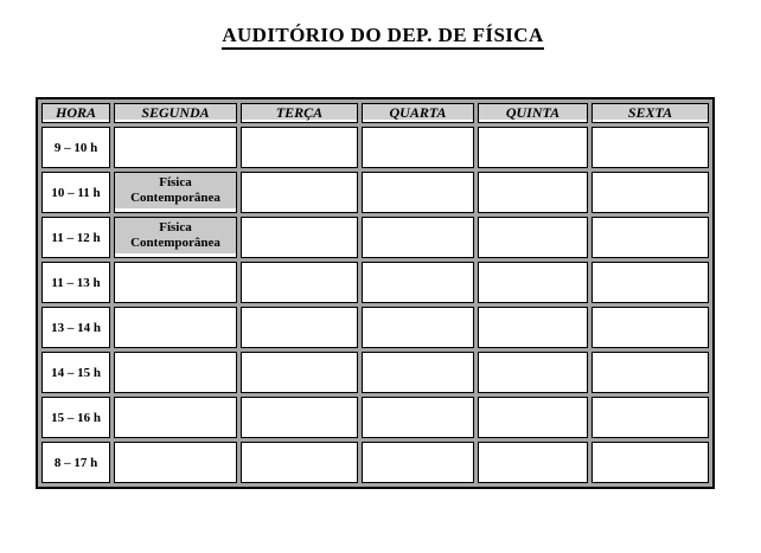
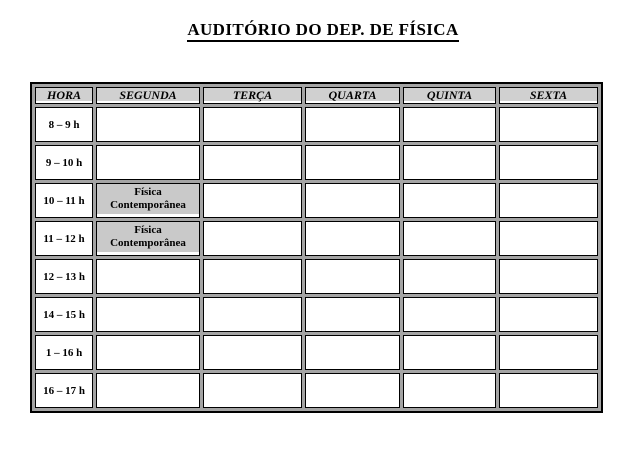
  AUDITÓRIO DO DEP. DE FÍSICA
  HORA	SEGUNDA	TERÇA	QUARTA	QUINTA	SEXTA
+ 8 – 9 h
  9 – 10 h
  10 – 11 h	Física Contemporânea
  11 – 12 h	Física Contemporânea
- 11 – 13 h
+ 12 – 13 h
- 13 – 14 h
  14 – 15 h
- 15 – 16 h
+ 1 – 16 h
- 8 – 17 h
+ 16 – 17 h
